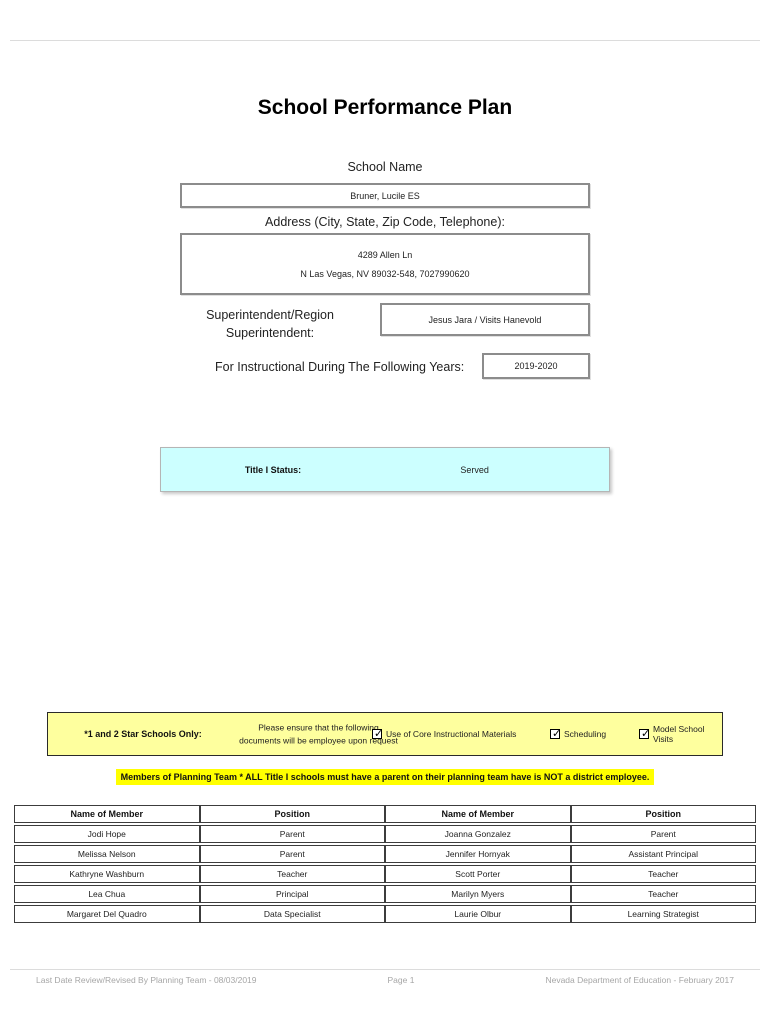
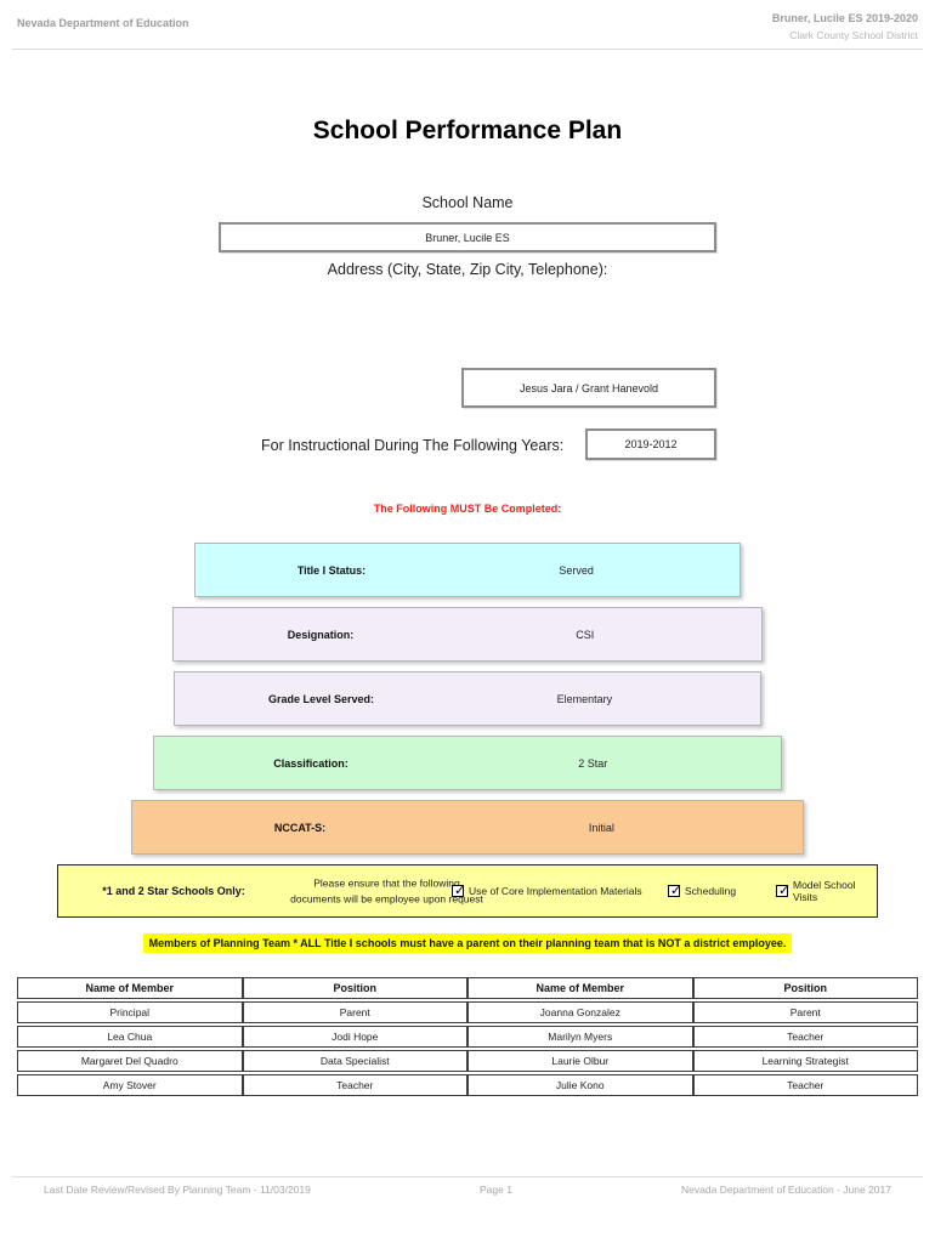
+ Nevada Department of Education
+ Bruner, Lucile ES 2019-2020
+ Clark County School District
  School Performance Plan
  School Name
  Bruner, Lucile ES
- Address (City, State, Zip Code, Telephone):
+ Address (City, State, Zip City, Telephone):
- 4289 Allen Ln
- N Las Vegas, NV 89032-548, 7027990620
- Superintendent/Region Superintendent:
- Jesus Jara / Visits Hanevold
+ Jesus Jara / Grant Hanevold
  For Instructional During The Following Years:
- 2019-2020
+ 2019-2012
+ The Following MUST Be Completed:
  Title I Status:
  Served
+ Designation:
+ CSI
+ Grade Level Served:
+ Elementary
+ Classification:
+ 2 Star
+ NCCAT-S:
+ Initial
  *1 and 2 Star Schools Only:
  Please ensure that the followin
  documents will be employee upon request
- Use of Core Instructional Materials
+ Use of Core Implementation Materials
  Scheduling
  Model School Visits
- Members of Planning Team * ALL Title I schools must have a parent on their planning team have is NOT a district employee.
+ Members of Planning Team * ALL Title I schools must have a parent on their planning team that is NOT a district employee.
  Name of Member	Position	Name of Member	Position
- Jodi Hope	Parent	Joanna Gonzalez	Parent
+ Principal	Parent	Joanna Gonzalez	Parent
- Melissa Nelson	Parent	Jennifer Hornyak	Assistant Principal
- Kathryne Washburn	Teacher	Scott Porter	Teacher
- Lea Chua	Principal	Marilyn Myers	Teacher
+ Lea Chua	Jodi Hope	Marilyn Myers	Teacher
  Margaret Del Quadro	Data Specialist	Laurie Olbur	Learning Strategist
+ Amy Stover	Teacher	Julie Kono	Teacher
- Last Date Review/Revised By Planning Team - 08/03/2019
+ Last Date Review/Revised By Planning Team - 11/03/2019
  Page 1
- Nevada Department of Education - February 2017
+ Nevada Department of Education - June 2017
